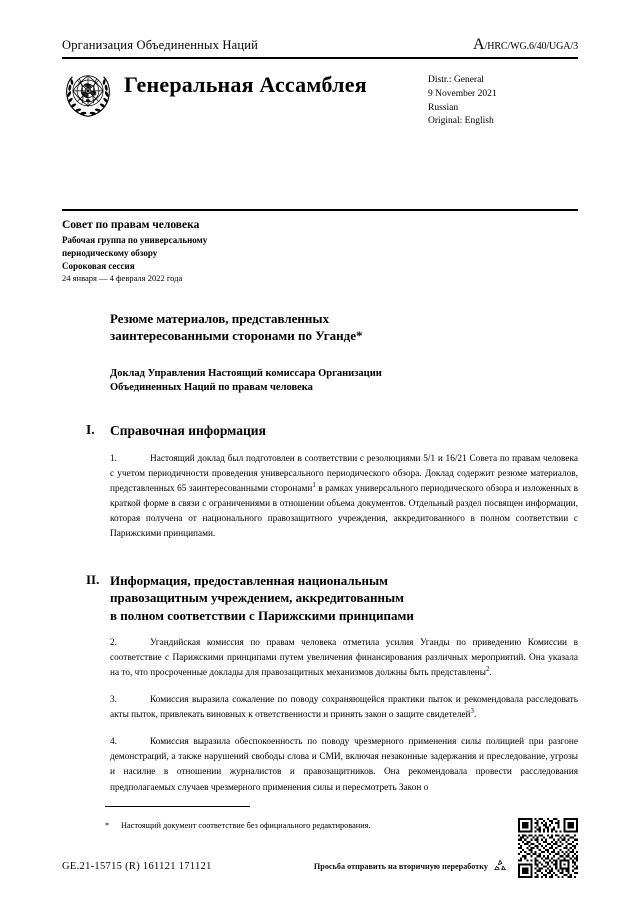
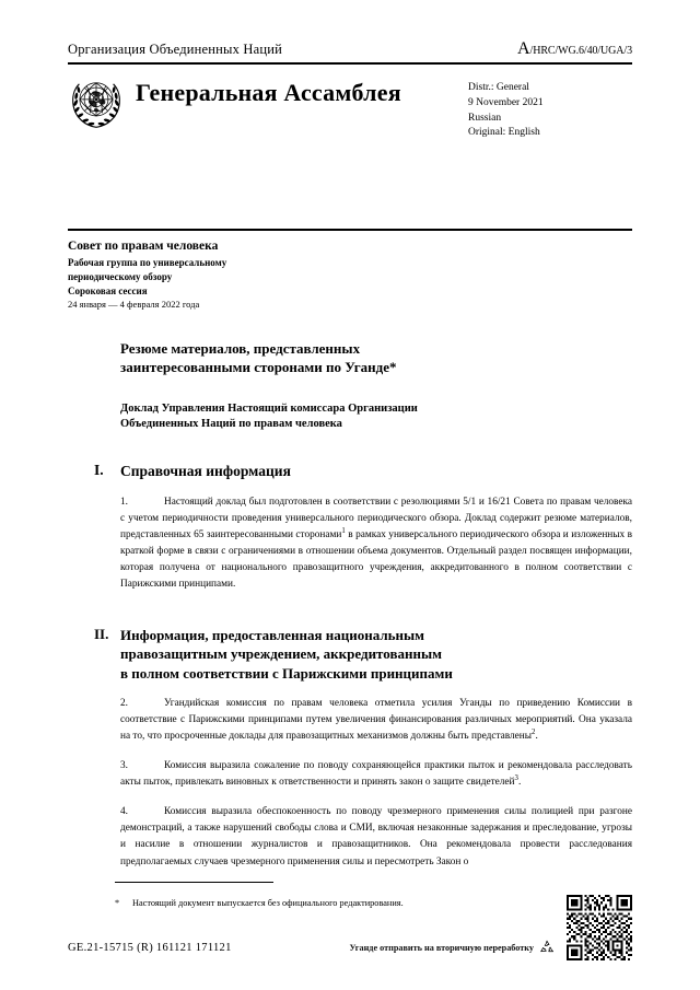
  Организация Объединенных Наций
  A/HRC/WG.6/40/UGA/3
  Генеральная Ассамблея
  Distr.: General
  9 November 2021
  Russian
  Original: English
  Совет по правам человека
  Рабочая группа по универсальному
  периодическому обзору
  Сороковая сессия
  24 января — 4 февраля 2022 года
  Резюме материалов, представленных
  заинтересованными сторонами по Уганде*
  Доклад Управления Настоящий комиссара Организации
  Объединенных Наций по правам человека
  I.
  Справочная информация
  1. Настоящий доклад был подготовлен в соответствии с резолюциями 5/1 и 16/21 Совета по правам человека с учетом периодичности проведения универсального периодического обзора. Доклад содержит резюме материалов, представленных 65 заинтересованными сторонами в рамках универсального периодического обзора и изложенных в краткой форме в связи с ограничениями в отношении объема документов. Отдельный раздел посвящен информации, которая получена от национального правозащитного учреждения, аккредитованного в полном соответствии с Парижскими принципами.
  II.
  Информация, предоставленная национальным
  правозащитным учреждением, аккредитованным
  в полном соответствии с Парижскими принципами
  2. Угандийская комиссия по правам человека отметила усилия Уганды по приведению Комиссии в соответствие с Парижскими принципами путем увеличения финансирования различных мероприятий. Она указала на то, что просроченные доклады для правозащитных механизмов должны быть представлены .
  3. Комиссия выразила сожаление по поводу сохраняющейся практики пыток и рекомендовала расследовать акты пыток, привлекать виновных к ответственности и принять закон о защите свидетелей .
  4. Комиссия выразила обеспокоенность по поводу чрезмерного применения силы полицией при разгоне демонстраций, а также нарушений свободы слова и СМИ, включая незаконные задержания и преследование, угрозы и насилие в отношении журналистов и правозащитников. Она рекомендовала провести расследования предполагаемых случаев чрезмерного применения силы и пересмотреть Закон о
- * Настоящий документ соответствие без официального редактирования.
+ * Настоящий документ выпускается без официального редактирования.
  GE.21-15715 (R) 161121 171121
- Просьба отправить на вторичную переработку
+ Уганде отправить на вторичную переработку
